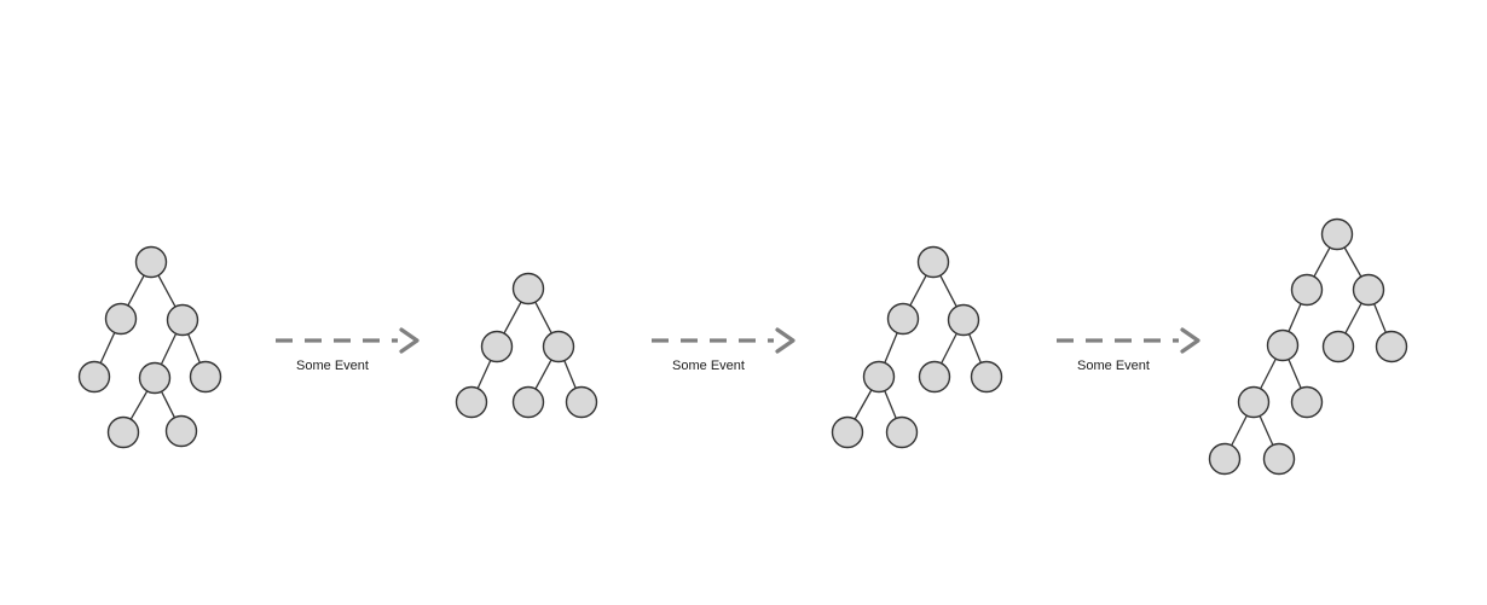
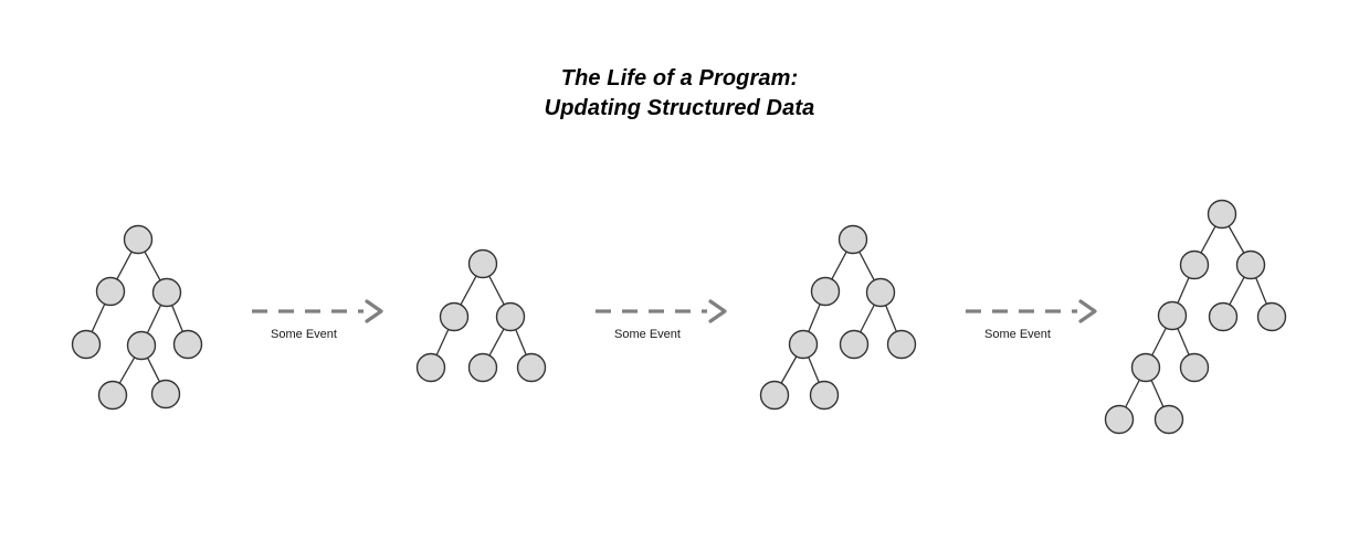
+ The Life of a Program:
+ Updating Structured Data
  Some Event
  Some Event
  Some Event
